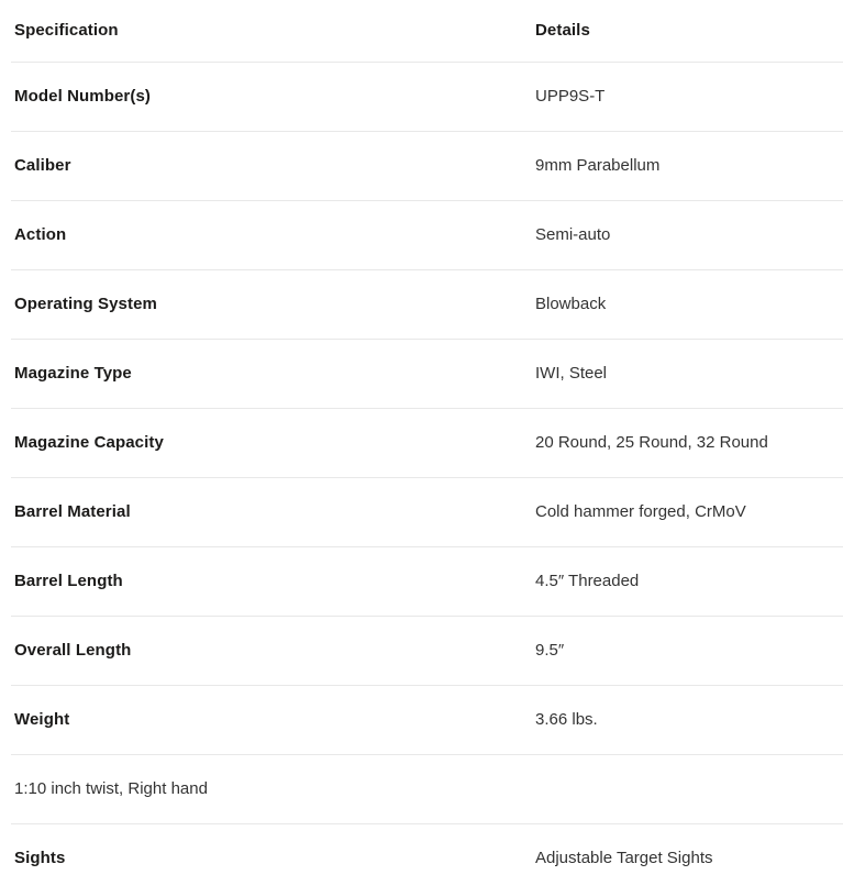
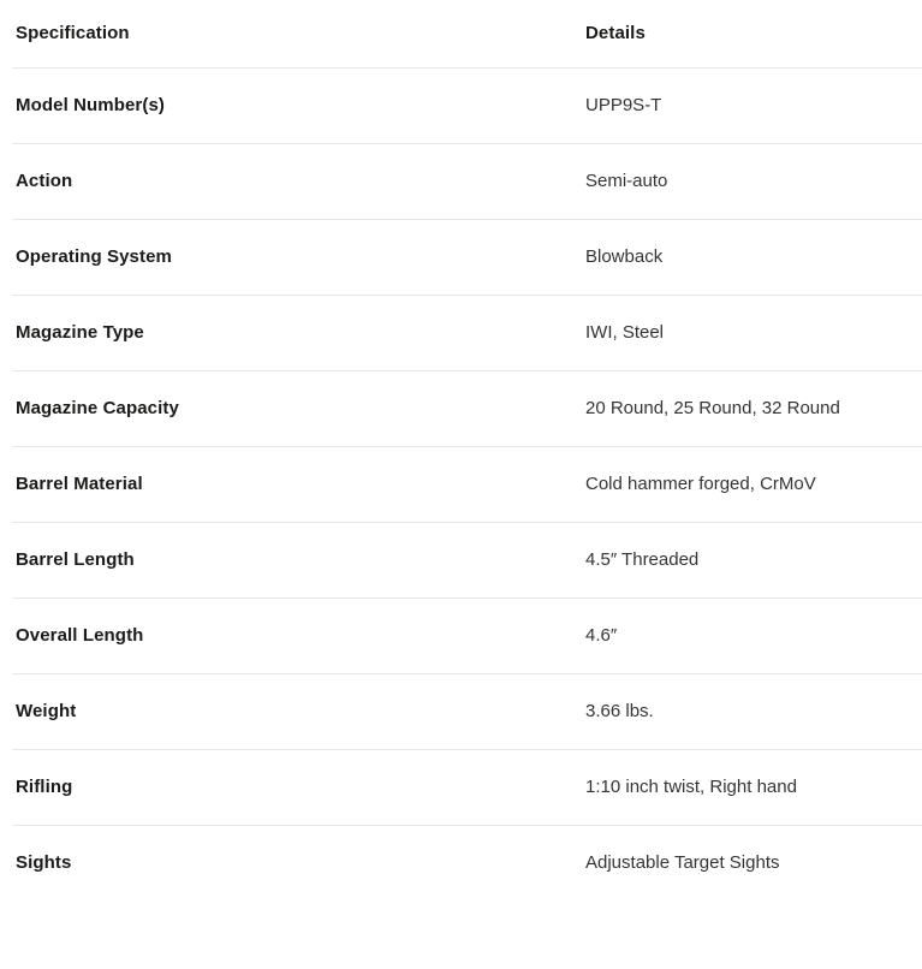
  Specification
  Details
  Model Number(s)
  UPP9S-T
- Caliber
- 9mm Parabellum
  Action
  Semi-auto
  Operating System
  Blowback
  Magazine Type
  IWI, Steel
  Magazine Capacity
  20 Round, 25 Round, 32 Round
  Barrel Material
  Cold hammer forged, CrMoV
  Barrel Length
  4.5″ Threaded
  Overall Length
- 9.5″
+ 4.6″
  Weight
  3.66 lbs.
+ Rifling
  1:10 inch twist, Right hand
  Sights
  Adjustable Target Sights
